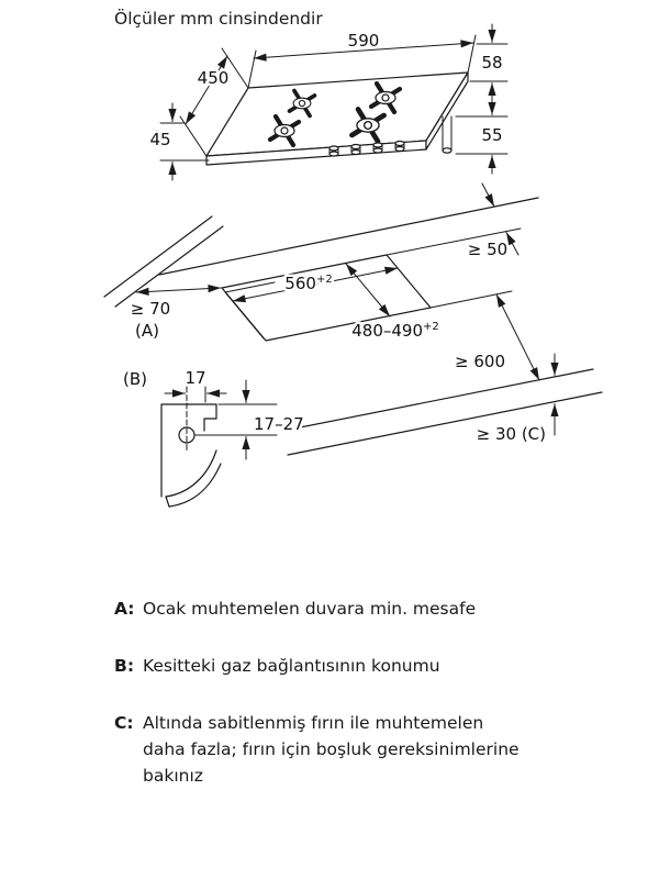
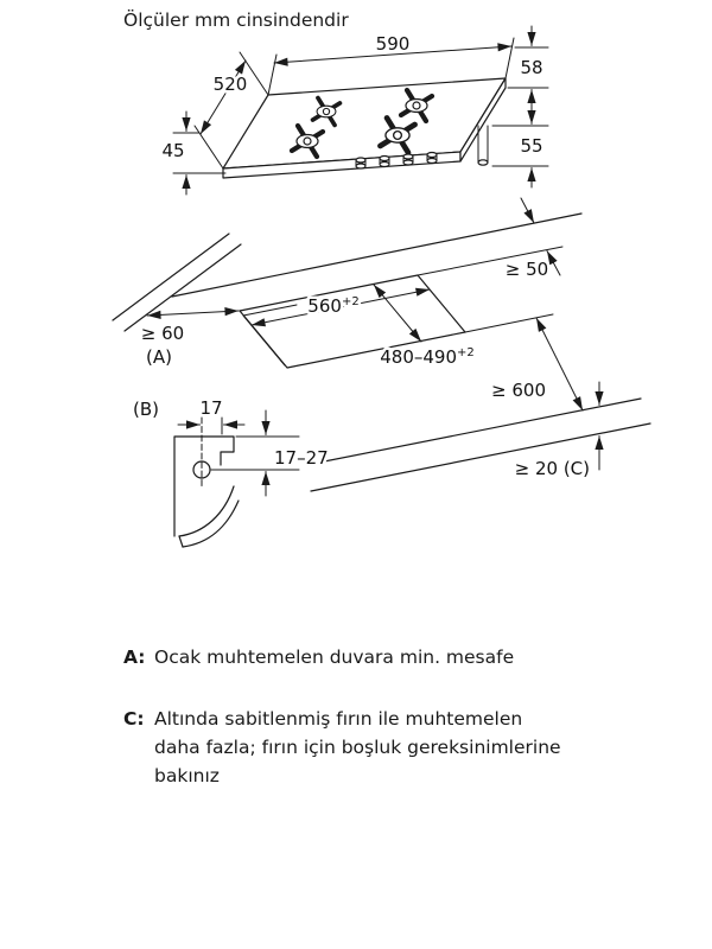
  Ölçüler mm cinsindendir
  590
- 450
+ 520
  58
  55
  45
  560+2
  480–490+2
  ≥ 50
- ≥ 70
+ ≥ 60
  (A)
  ≥ 600
- ≥ 30 (C)
+ ≥ 20 (C)
  (B)
  17
  17–27
  A:
  Ocak muhtemelen duvara min. mesafe
- B:
- Kesitteki gaz bağlantısının konumu
  C:
  Altında sabitlenmiş fırın ile muhtemelen daha fazla; fırın için boşluk gereksinimlerine bakınız
